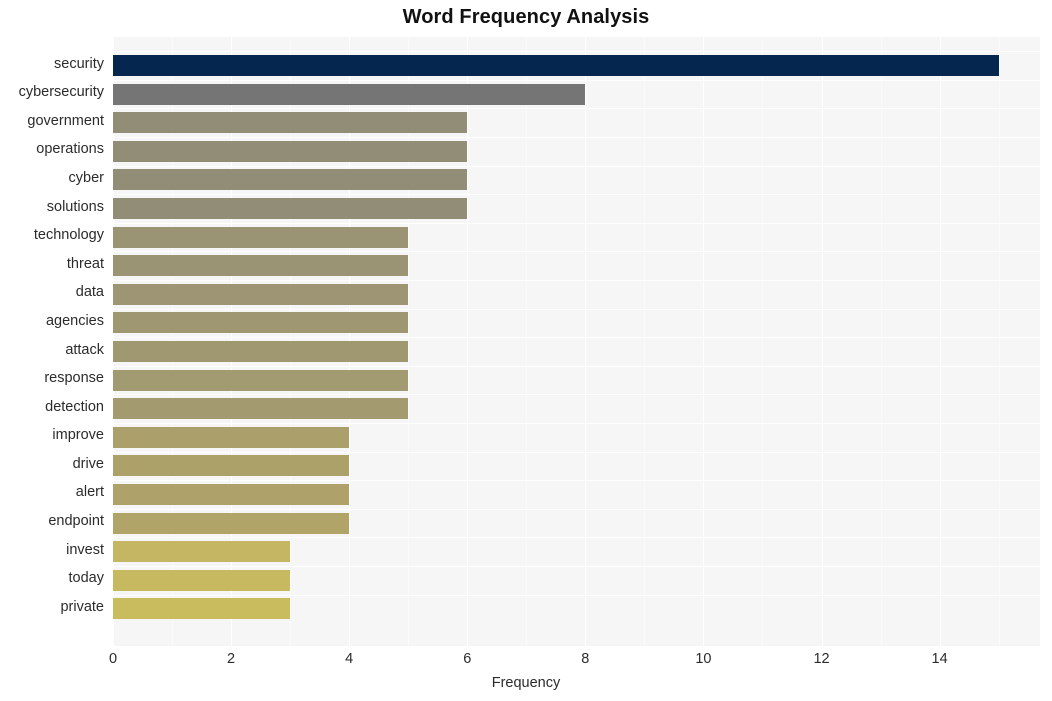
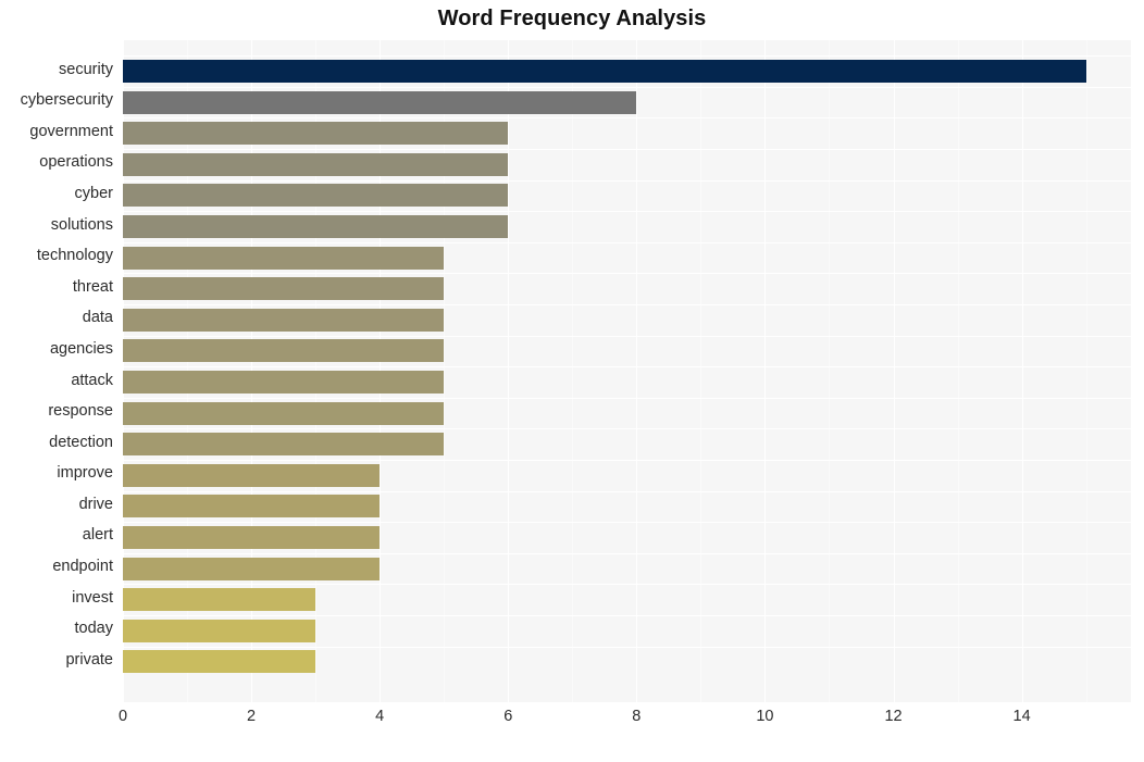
  Word Frequency Analysis
- Frequency
  security
  cybersecurity
  government
  operations
  cyber
  solutions
  technology
  threat
  data
  agencies
  attack
  response
  detection
  improve
  drive
  alert
  endpoint
  invest
  today
  private
  0
  2
  4
  6
  8
  10
  12
  14
